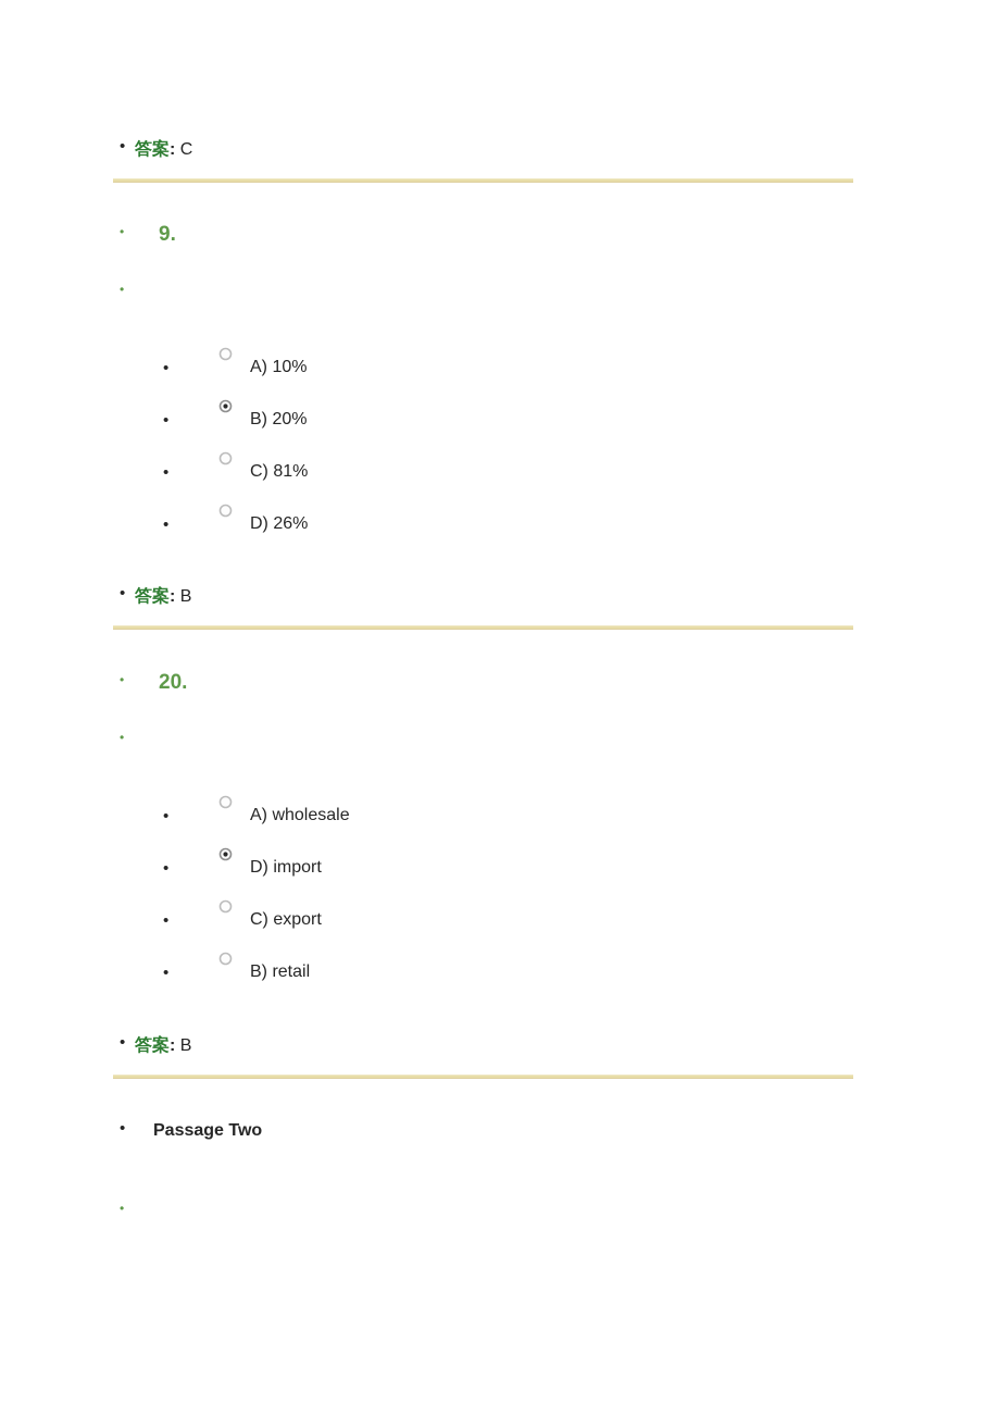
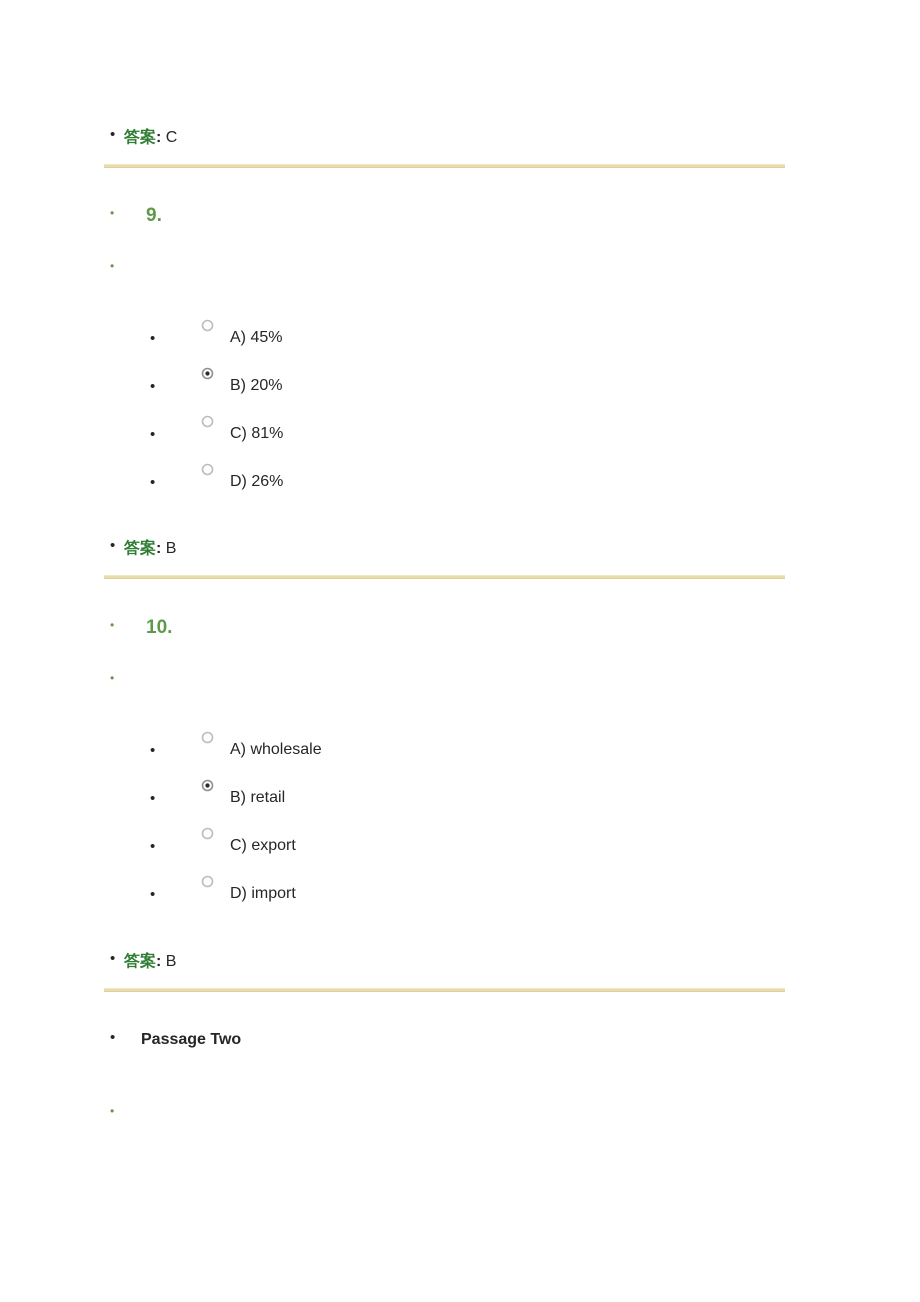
  答案: C
  9.
- A) 10%
+ A) 45%
  B) 20%
  C) 81%
  D) 26%
  答案: B
- 20.
+ 10.
  A) wholesale
- D) import
+ B) retail
  C) export
- B) retail
+ D) import
  答案: B
  Passage Two
